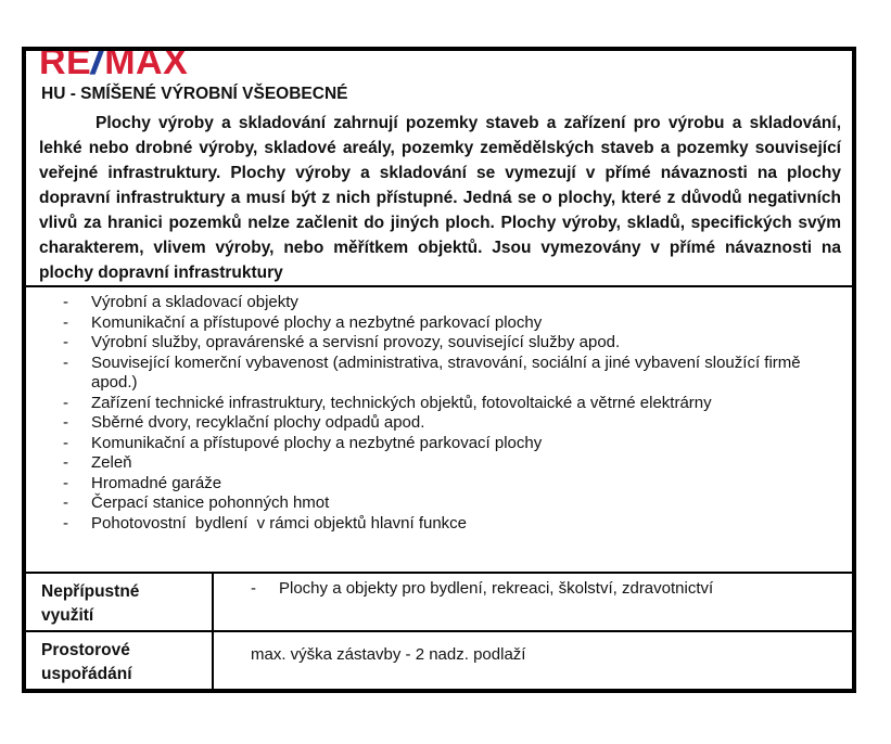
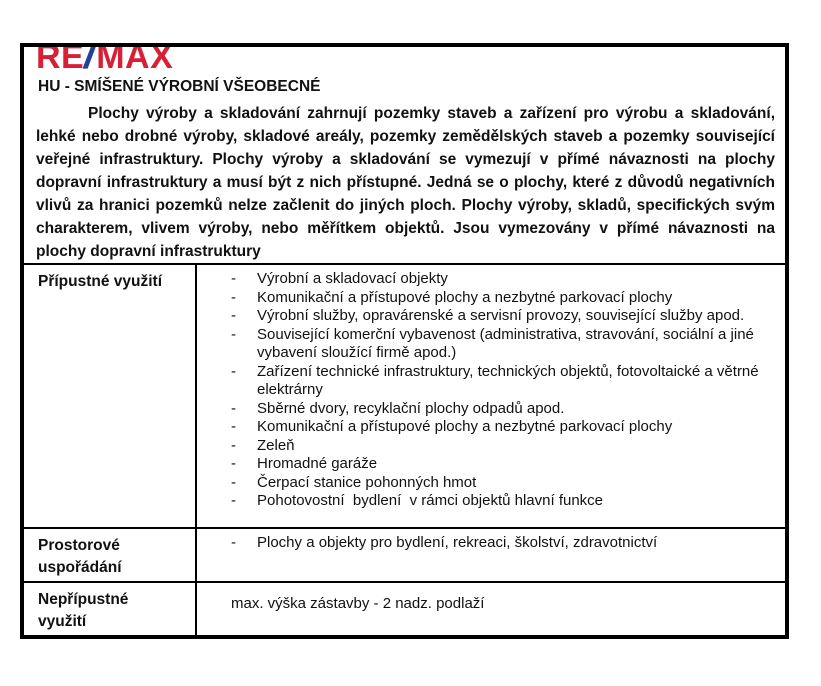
  HU - SMÍŠENÉ VÝROBNÍ VŠEOBECNÉ
  Plochy výroby a skladování zahrnují pozemky staveb a zařízení pro výrobu a skladování, lehké nebo drobné výroby, skladové areály, pozemky zemědělských staveb a pozemky související veřejné infrastruktury. Plochy výroby a skladování se vymezují v přímé návaznosti na plochy dopravní infrastruktury a musí být z nich přístupné. Jedná se o plochy, které z důvodů negativních vlivů za hranici pozemků nelze začlenit do jiných ploch. Plochy výroby, skladů, specifických svým charakterem, vlivem výroby, nebo měřítkem objektů. Jsou vymezovány v přímé návaznosti na plochy dopravní infrastruktury
+ Přípustné využití
  -
  Výrobní a skladovací objekty
  -
  Komunikační a přístupové plochy a nezbytné parkovací plochy
  -
  Výrobní služby, opravárenské a servisní provozy, související služby apod.
  -
  Související komerční vybavenost (administrativa, stravování, sociální a jiné vybavení sloužící firmě apod.)
  -
  Zařízení technické infrastruktury, technických objektů, fotovoltaické a větrné elektrárny
  -
  Sběrné dvory, recyklační plochy odpadů apod.
  -
  Komunikační a přístupové plochy a nezbytné parkovací plochy
  -
  Zeleň
  -
  Hromadné garáže
  -
  Čerpací stanice pohonných hmot
  -
  Pohotovostní bydlení v rámci objektů hlavní funkce
- Nepřípustné využití
+ Prostorové uspořádání
  -
  Plochy a objekty pro bydlení, rekreaci, školství, zdravotnictví
- Prostorové uspořádání
+ Nepřípustné využití
  max. výška zástavby - 2 nadz. podlaží
